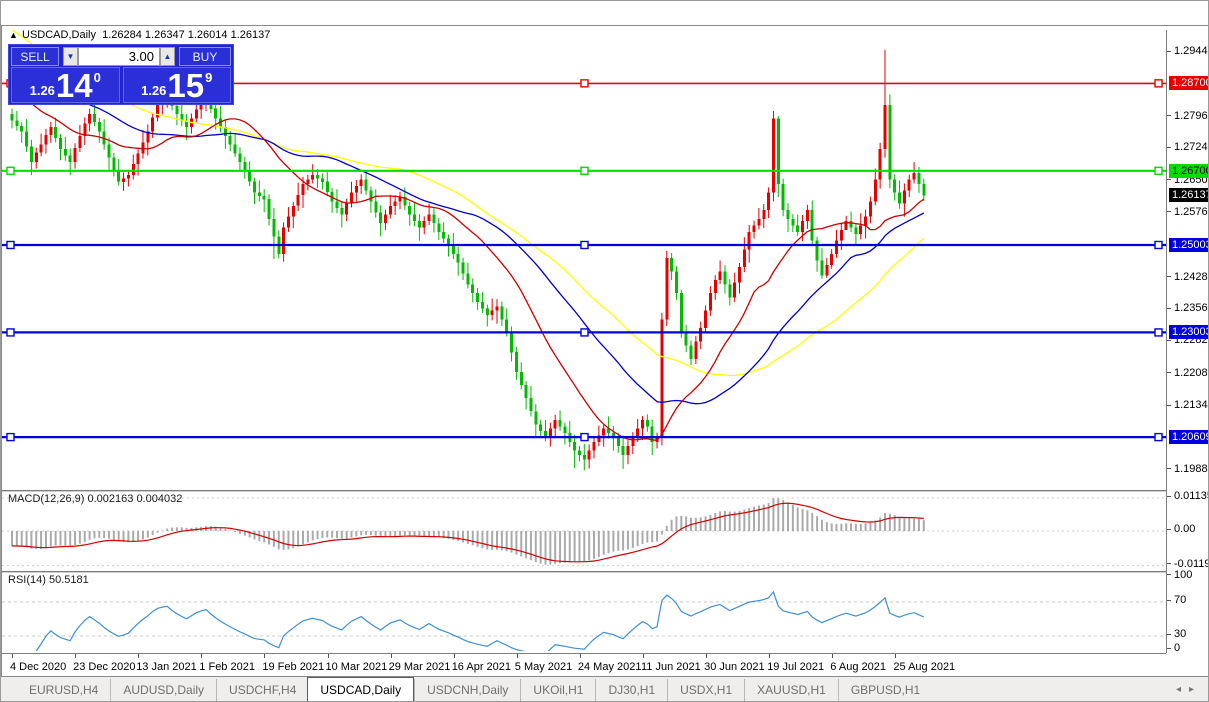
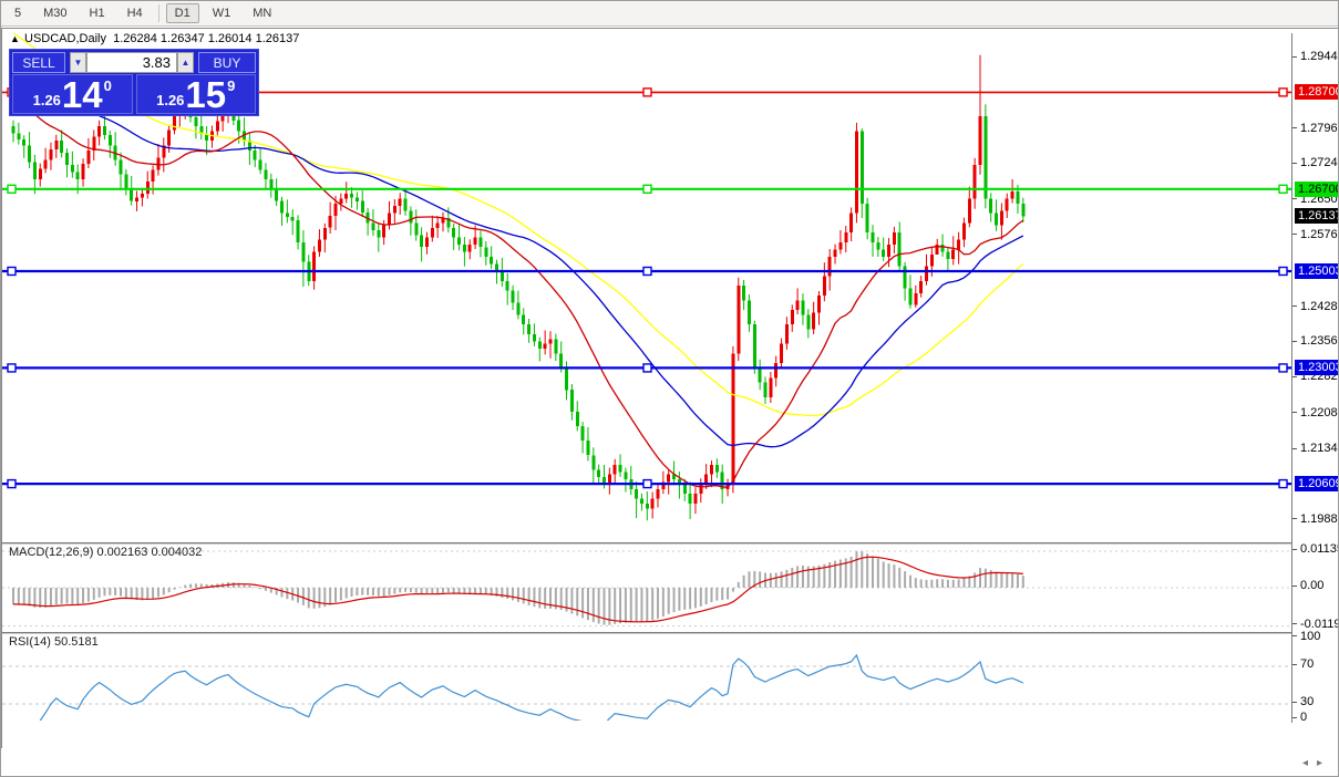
+ 5
+ M30
+ H1
+ H4
+ D1
+ W1
+ MN
  ▲
  USDCAD,Daily 1.26284 1.26347 1.26014 1.26137
  SELL
  ▼
- 3.00
+ 3.83
  ▲
  BUY
  1.26
  14
  0
  1.26
  15
  9
  MACD(12,26,9) 0.002163 0.004032
  RSI(14) 50.5181
  1.2944
  1.2796
  1.2724
  1.2650
  1.2576
  1.2428
  1.2356
  1.2282
  1.2208
  1.2134
  1.1988
  1.2870
  1.2670
  1.2500
  1.2300
  1.2060
  1.2613
  0.0113
  0.00
  -0.0119
  100
  70
  30
  0
- 4 Dec 2020
- 23 Dec 2020
- 13 Jan 2021
- 1 Feb 2021
- 19 Feb 2021
- 10 Mar 2021
- 29 Mar 2021
- 16 Apr 2021
- 5 May 2021
- 24 May 2021
- 11 Jun 2021
- 30 Jun 2021
- 19 Jul 2021
- 6 Aug 2021
- 25 Aug 2021
- EURUSD,H4
- AUDUSD,Daily
- USDCHF,H4
- USDCAD,Daily
- USDCNH,Daily
- UKOil,H1
- DJ30,H1
- USDX,H1
- XAUUSD,H1
- GBPUSD,H1
  ◂▸
